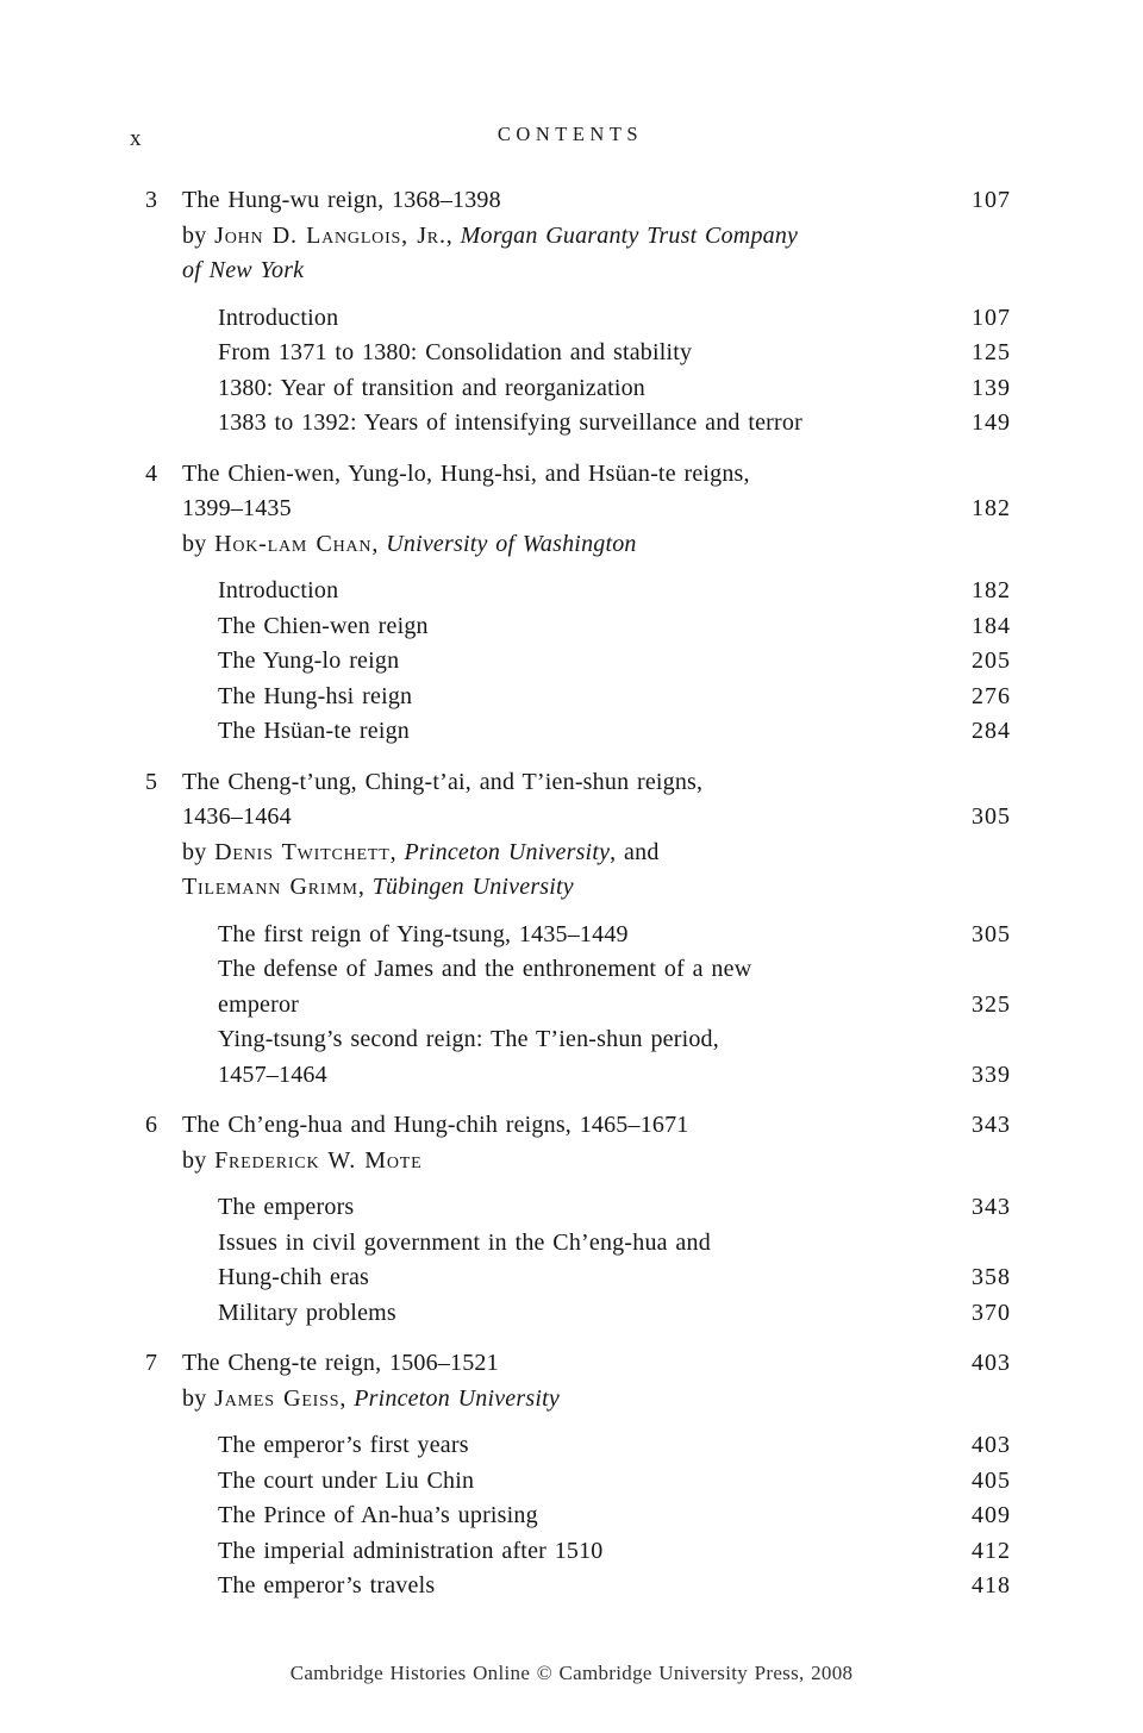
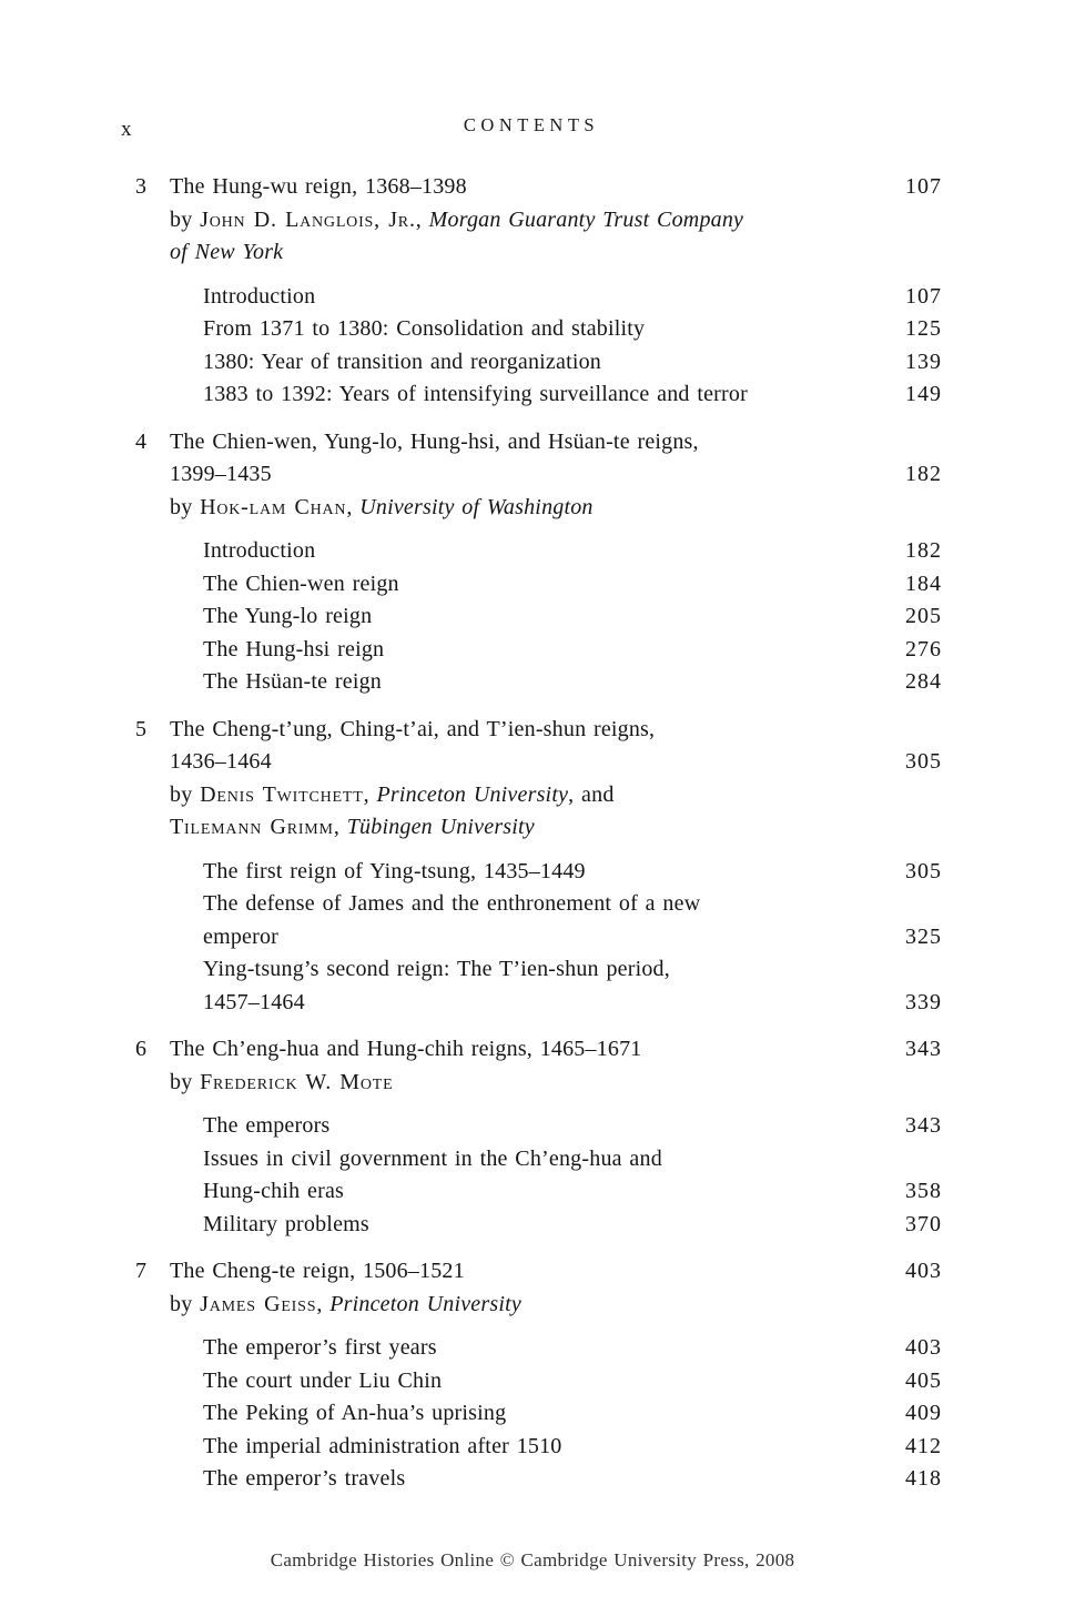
  x
  CONTENTS
  3
  The Hung-wu reign, 1368–1398
  107
  by John D. Langlois, Jr., Morgan Guaranty Trust Company
  of New York
  Introduction
  107
  From 1371 to 1380: Consolidation and stability
  125
  1380: Year of transition and reorganization
  139
  1383 to 1392: Years of intensifying surveillance and terror
  149
  4
  The Chien-wen, Yung-lo, Hung-hsi, and Hsüan-te reigns,
  1399–1435
  182
  by Hok-lam Chan, University of Washington
  Introduction
  182
  The Chien-wen reign
  184
  The Yung-lo reign
  205
  The Hung-hsi reign
  276
  The Hsüan-te reign
  284
  5
  The Cheng-t’ung, Ching-t’ai, and T’ien-shun reigns,
  1436–1464
  305
  by Denis Twitchett, Princeton University, and
  Tilemann Grimm, Tübingen University
  The first reign of Ying-tsung, 1435–1449
  305
  The defense of James and the enthronement of a new
  emperor
  325
  Ying-tsung’s second reign: The T’ien-shun period,
  1457–1464
  339
  6
  The Ch’eng-hua and Hung-chih reigns, 1465–1671
  343
  by Frederick W. Mote
  The emperors
  343
  Issues in civil government in the Ch’eng-hua and
  Hung-chih eras
  358
  Military problems
  370
  7
  The Cheng-te reign, 1506–1521
  403
  by James Geiss, Princeton University
  The emperor’s first years
  403
  The court under Liu Chin
  405
- The Prince of An-hua’s uprising
+ The Peking of An-hua’s uprising
  409
  The imperial administration after 1510
  412
  The emperor’s travels
  418
  Cambridge Histories Online © Cambridge University Press, 2008
